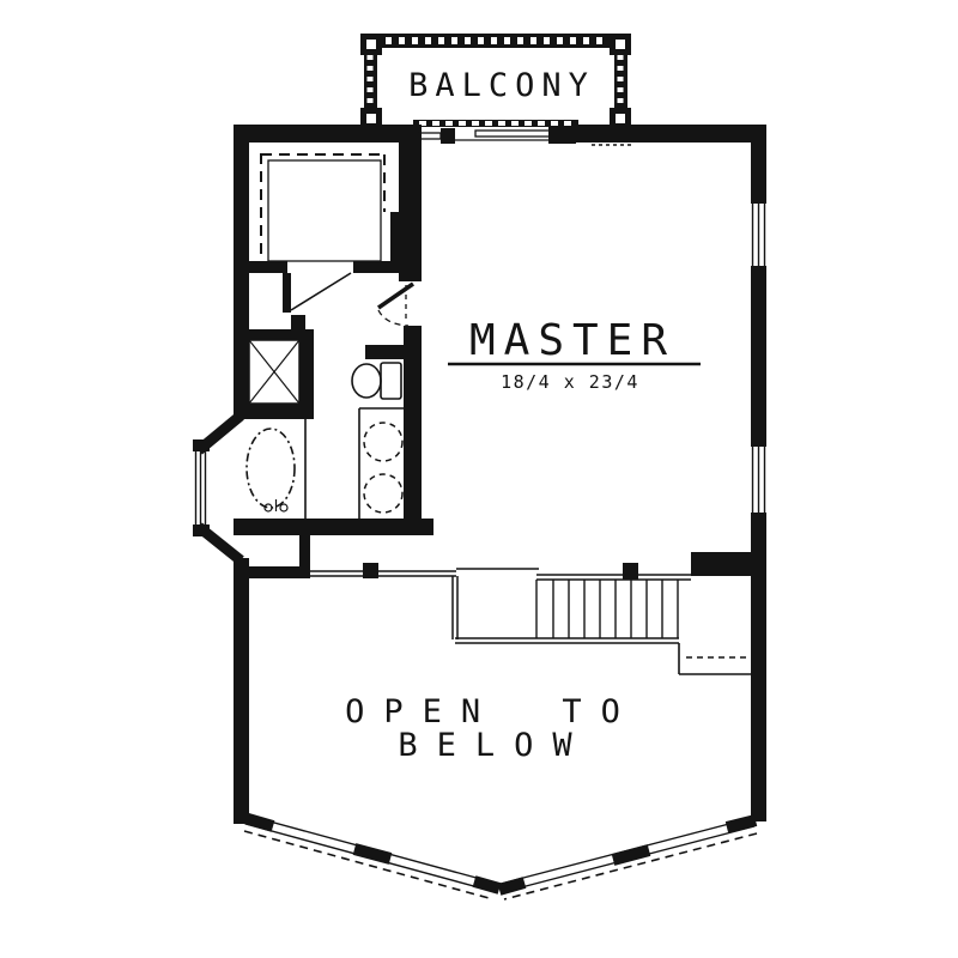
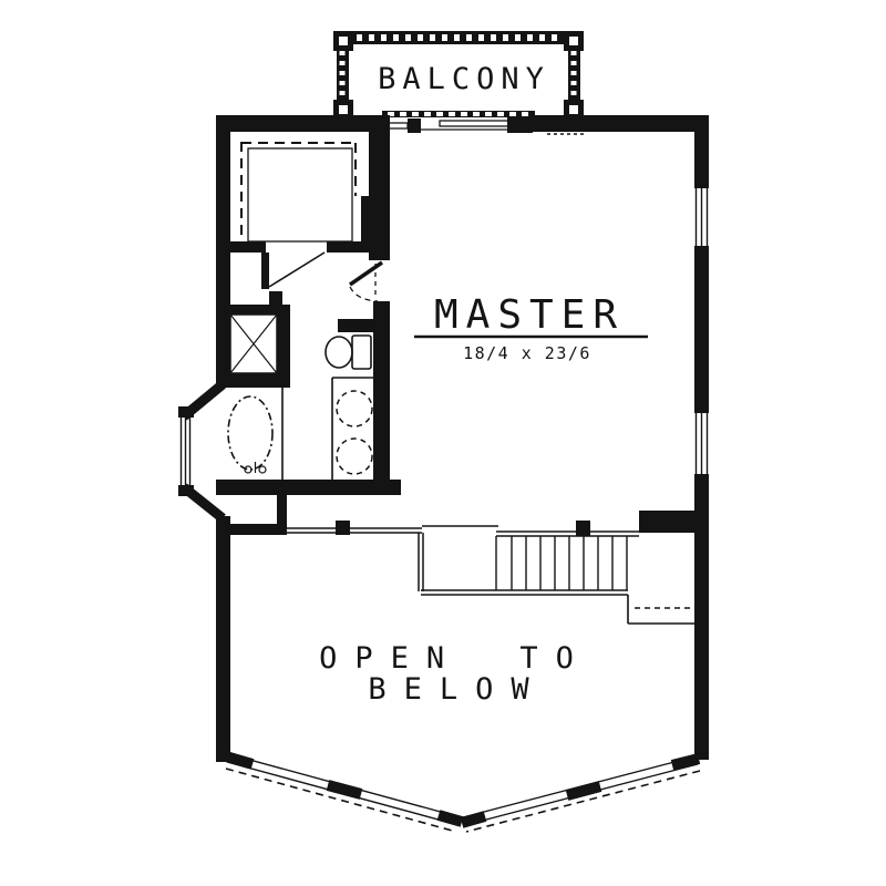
  BALCONY
  MASTER
- 18/4 x 23/4
+ 18/4 x 23/6
  OPEN TO
  BELOW
